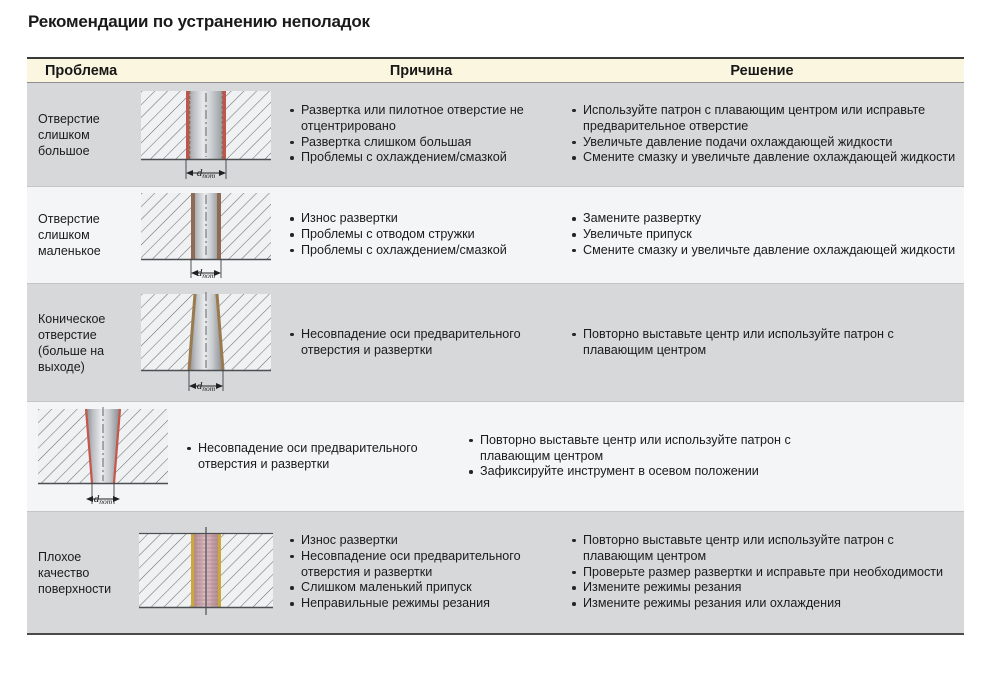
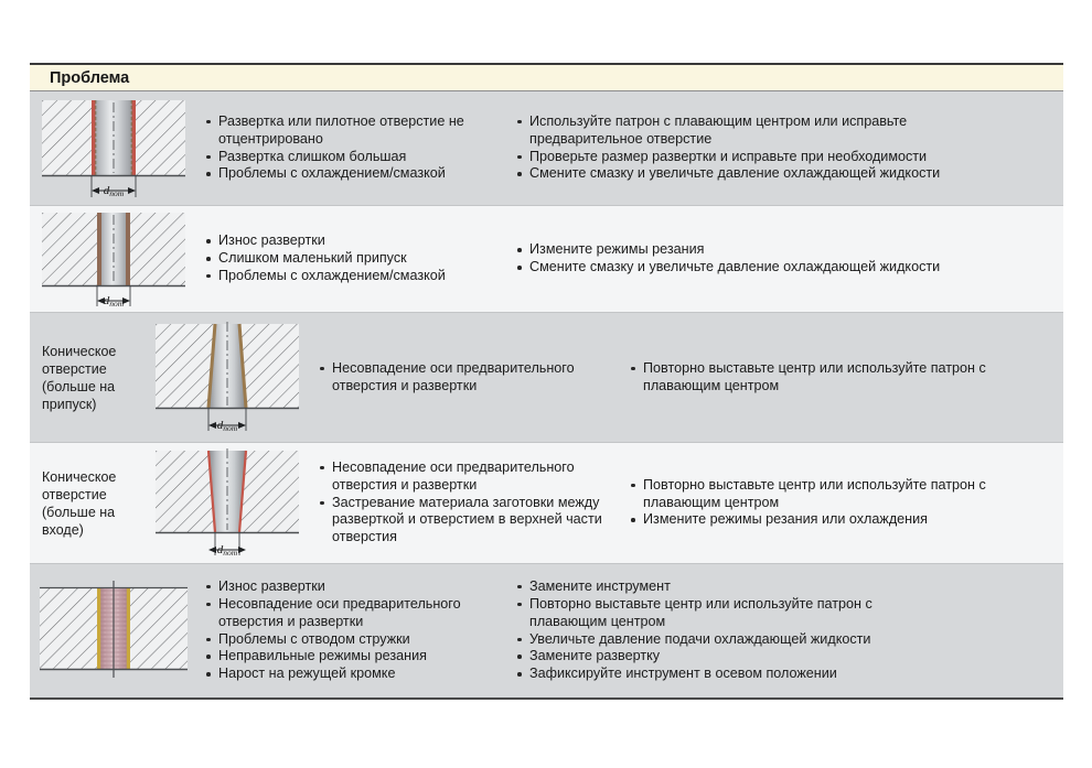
- Рекомендации по устранению неполадок
  Проблема
- Причина
- Решение
- Отверстие слишком большое
  dnom
  Развертка или пилотное отверстие не отцентрировано
  Развертка слишком большая
  Проблемы с охлаждением/смазкой
  Используйте патрон с плавающим центром или исправьте предварительное отверстие
- Увеличьте давление подачи охлаждающей жидкости
+ Проверьте размер развертки и исправьте при необходимости
  Смените смазку и увеличьте давление охлаждающей жидкости
- Отверстие слишком маленькое
  dnom
  Износ развертки
- Проблемы с отводом стружки
+ Слишком маленький припуск
  Проблемы с охлаждением/смазкой
- Замените развертку
+ Измените режимы резания
- Увеличьте припуск
  Смените смазку и увеличьте давление охлаждающей жидкости
- Коническое отверстие (больше на выходе)
+ Коническое отверстие (больше на припуск)
  dnom
  Несовпадение оси предварительного отверстия и развертки
  Повторно выставьте центр или используйте патрон с плавающим центром
+ Коническое отверстие (больше на входе)
  dnom
  Несовпадение оси предварительного отверстия и развертки
+ Застревание материала заготовки между разверткой и отверстием в верхней части отверстия
  Повторно выставьте центр или используйте патрон с плавающим центром
- Зафиксируйте инструмент в осевом положении
+ Измените режимы резания или охлаждения
- Плохое качество поверхности
  Износ развертки
  Несовпадение оси предварительного отверстия и развертки
- Слишком маленький припуск
+ Проблемы с отводом стружки
  Неправильные режимы резания
+ Нарост на режущей кромке
+ Замените инструмент
  Повторно выставьте центр или используйте патрон с плавающим центром
- Проверьте размер развертки и исправьте при необходимости
+ Увеличьте давление подачи охлаждающей жидкости
- Измените режимы резания
+ Замените развертку
- Измените режимы резания или охлаждения
+ Зафиксируйте инструмент в осевом положении
